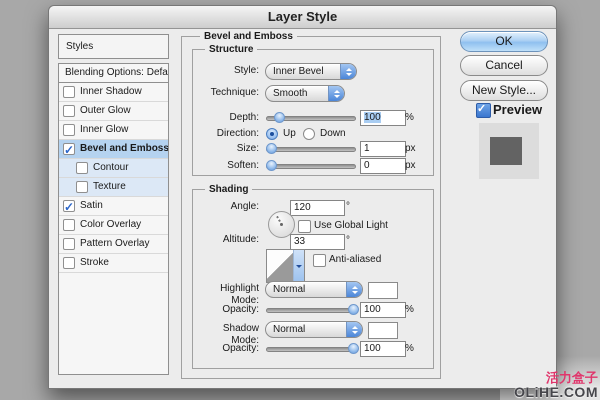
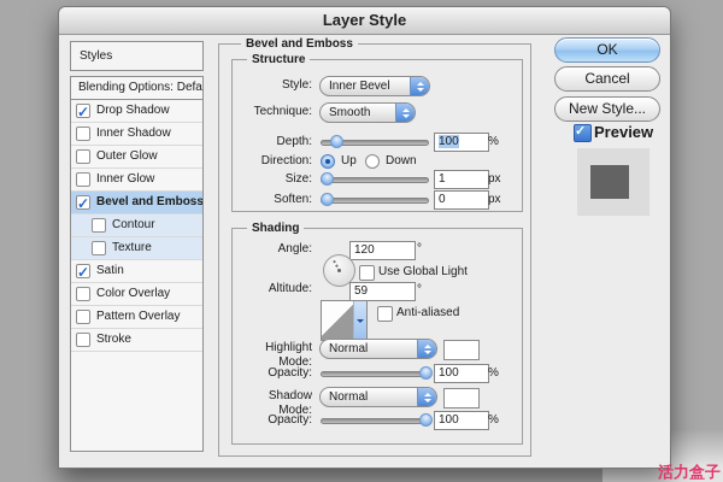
  Layer Style
  Styles
  Blending Options: Defa
+ Drop Shadow
  Inner Shadow
  Outer Glow
  Inner Glow
  Bevel and Emboss
  Contour
  Texture
  Satin
  Color Overlay
  Pattern Overlay
  Stroke
  Bevel and Emboss
  Structure
  Style:
  Inner Bevel
  Technique:
  Smooth
  Depth:
  100
  %
  Direction:
  Up
  Down
  Size:
  1
  px
  Soften:
  0
  px
  Shading
  Angle:
  120
  °
  Use Global Light
  Altitude:
- 33
+ 59
  °
  Anti-aliased
  Highlight Mode:
  Normal
  Opacity:
  100
  %
  Shadow Mode:
  Normal
  Opacity:
  100
  %
  OK
  Cancel
  New Style...
  Preview
  活力盒子
- OLiHE.COM
